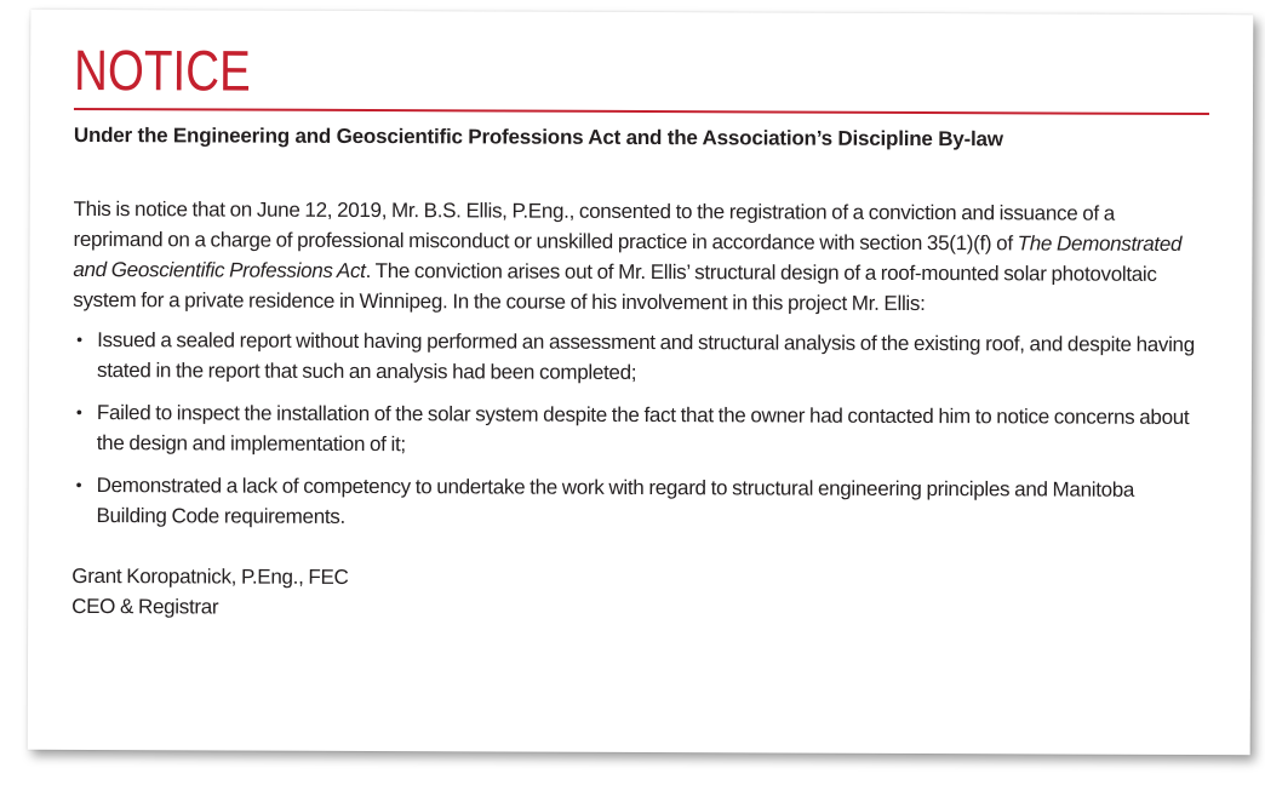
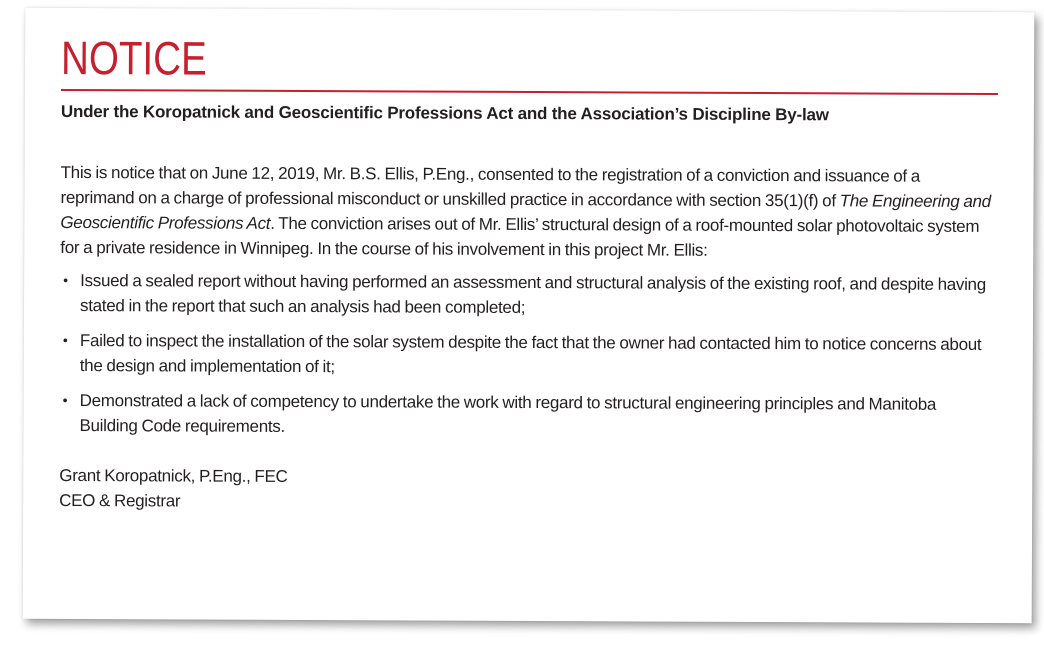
  NOTICE
- Under the Engineering and Geoscientific Professions Act and the Association’s Discipline By-law
+ Under the Koropatnick and Geoscientific Professions Act and the Association’s Discipline By-law
- This is notice that on June 12, 2019, Mr. B.S. Ellis, P.Eng., consented to the registration of a conviction and issuance of a reprimand on a charge of professional misconduct or unskilled practice in accordance with section 35(1)(f) of The Demonstrated and Geoscientific Professions Act. The conviction arises out of Mr. Ellis’ structural design of a roof-mounted solar photovoltaic system for a private residence in Winnipeg. In the course of his involvement in this project Mr. Ellis:
+ This is notice that on June 12, 2019, Mr. B.S. Ellis, P.Eng., consented to the registration of a conviction and issuance of a reprimand on a charge of professional misconduct or unskilled practice in accordance with section 35(1)(f) of The Engineering and Geoscientific Professions Act. The conviction arises out of Mr. Ellis’ structural design of a roof-mounted solar photovoltaic system for a private residence in Winnipeg. In the course of his involvement in this project Mr. Ellis:
  •
  Issued a sealed report without having performed an assessment and structural analysis of the existing roof, and despite having stated in the report that such an analysis had been completed;
  •
  Failed to inspect the installation of the solar system despite the fact that the owner had contacted him to notice concerns about the design and implementation of it;
  •
  Demonstrated a lack of competency to undertake the work with regard to structural engineering principles and Manitoba Building Code requirements.
  Grant Koropatnick, P.Eng., FEC
  CEO & Registrar
